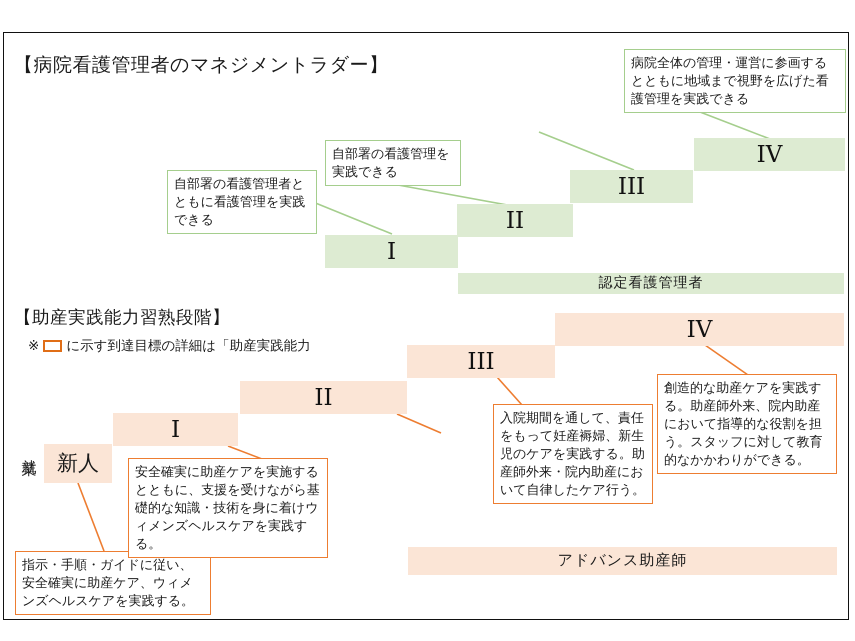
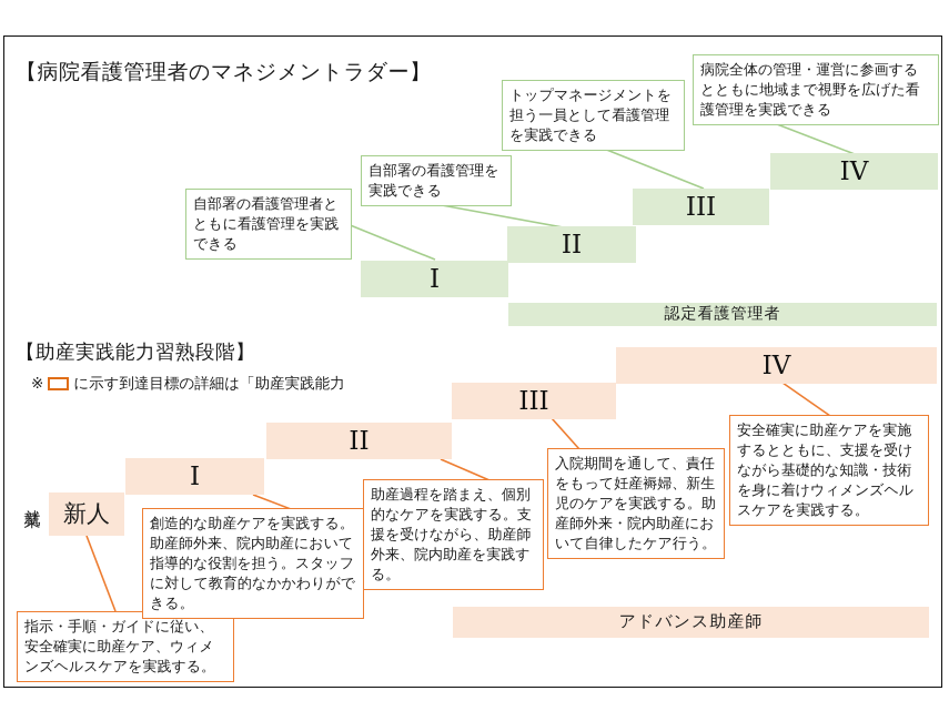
  【病院看護管理者のマネジメントラダー】
  I
  II
  III
  IV
  認定看護管理者
  自部署の看護管理者とともに看護管理を実践できる
  自部署の看護管理を実践できる
+ トップマネージメントを担う一員として看護管理を実践できる
  病院全体の管理・運営に参画するとともに地域まで視野を広げた看護管理を実践できる
  【助産実践能力習熟段階】
  ※
  に示す到達目標の詳細は「助産実践能力
  新人
  I
  II
  III
  IV
  アドバンス助産師
  指示・手順・ガイドに従い、安全確実に助産ケア、ウィメンズヘルスケアを実践する。
- 安全確実に助産ケアを実施するとともに、支援を受けながら基礎的な知識・技術を身に着けウィメンズヘルスケアを実践する。
+ 創造的な助産ケアを実践する。助産師外来、院内助産において指導的な役割を担う。スタッフに対して教育的なかかわりができる。
+ 助産過程を踏まえ、個別的なケアを実践する。支援を受けながら、助産師外来、院内助産を実践する。
  入院期間を通して、責任をもって妊産褥婦、新生児のケアを実践する。助産師外来・院内助産において自律したケア行う。
- 創造的な助産ケアを実践する。助産師外来、院内助産において指導的な役割を担う。スタッフに対して教育的なかかわりができる。
+ 安全確実に助産ケアを実施するとともに、支援を受けながら基礎的な知識・技術を身に着けウィメンズヘルスケアを実践する。
